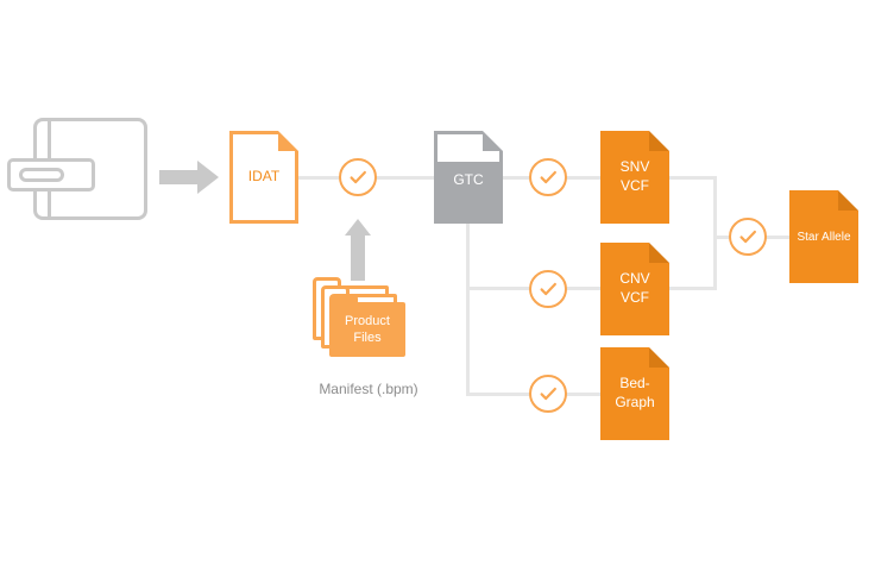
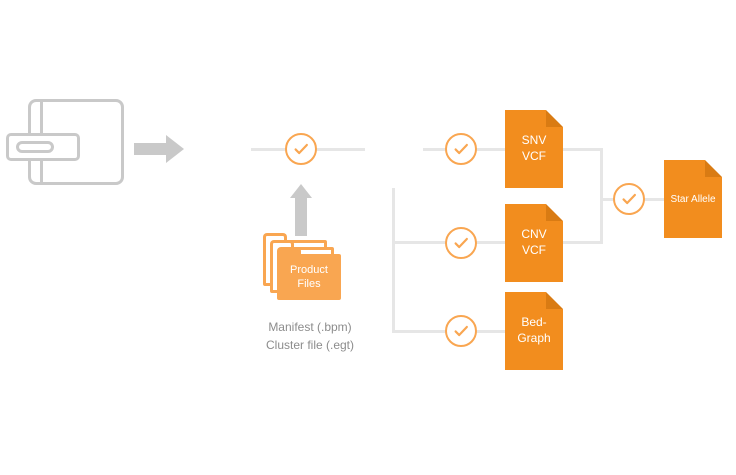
- IDAT
- GTC
  SNV
  VCF
  CNV
  VCF
  Bed-
  Graph
  Star Allele
  Product
  Files
  Manifest (.bpm)
+ Cluster file (.egt)
